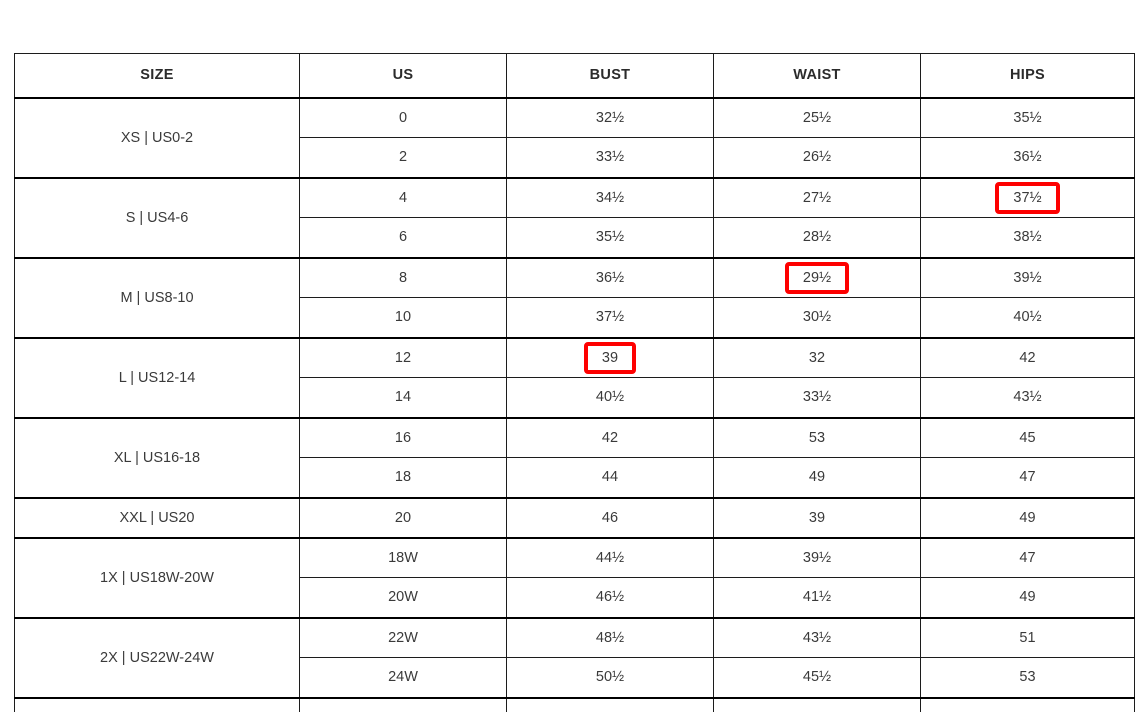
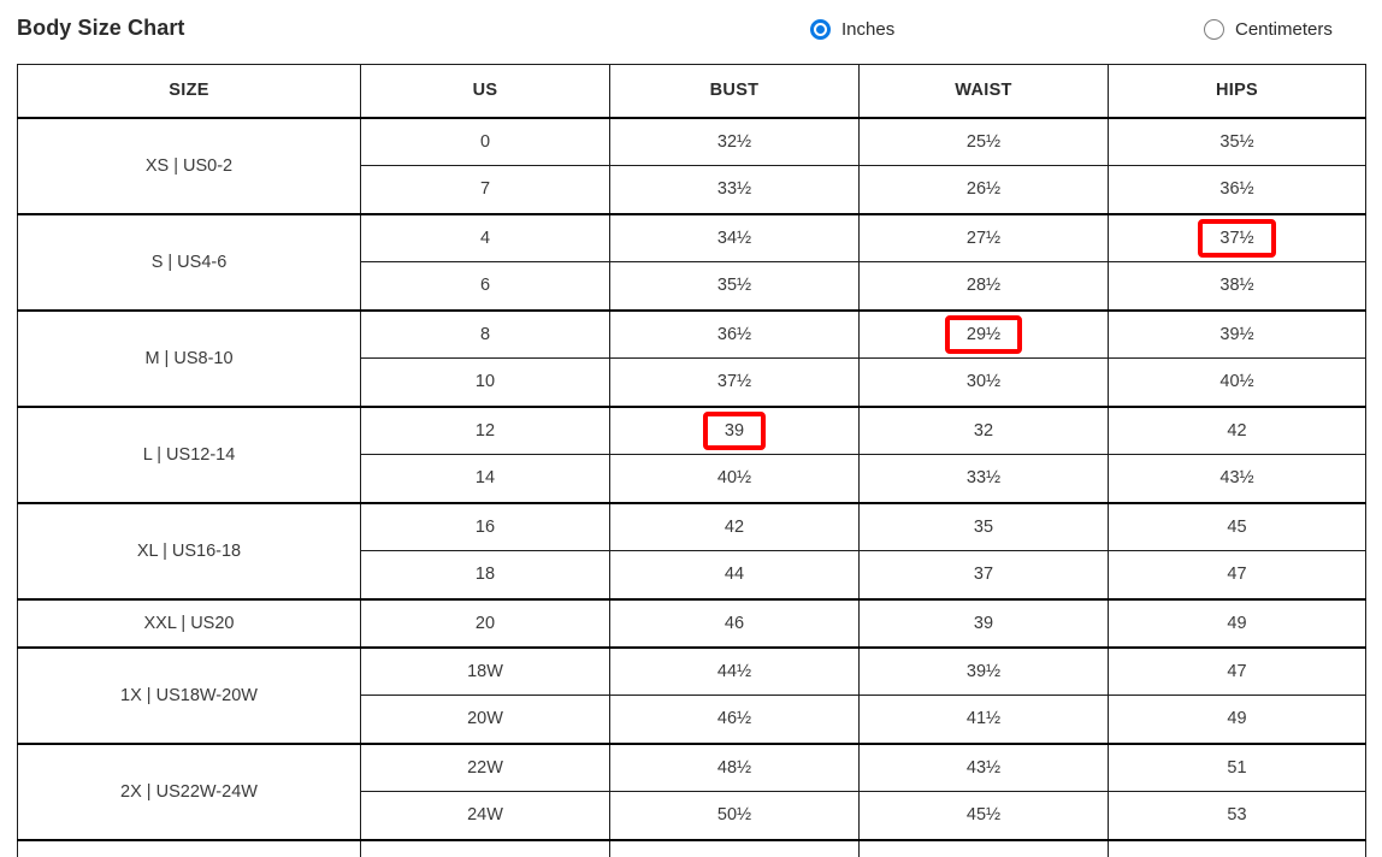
+ Body Size Chart
+ Inches
+ Centimeters
  SIZE	US	BUST	WAIST	HIPS
  XS | US0-2	0	32½	25½	35½
- 2	33½	26½	36½
+ 7	33½	26½	36½
  S | US4-6	4	34½	27½	37½
  6	35½	28½	38½
  M | US8-10	8	36½	29½	39½
  10	37½	30½	40½
  L | US12-14	12	39	32	42
  14	40½	33½	43½
- XL | US16-18	16	42	53	45
+ XL | US16-18	16	42	35	45
- 18	44	49	47
+ 18	44	37	47
  XXL | US20	20	46	39	49
  1X | US18W-20W	18W	44½	39½	47
  20W	46½	41½	49
  2X | US22W-24W	22W	48½	43½	51
  24W	50½	45½	53
